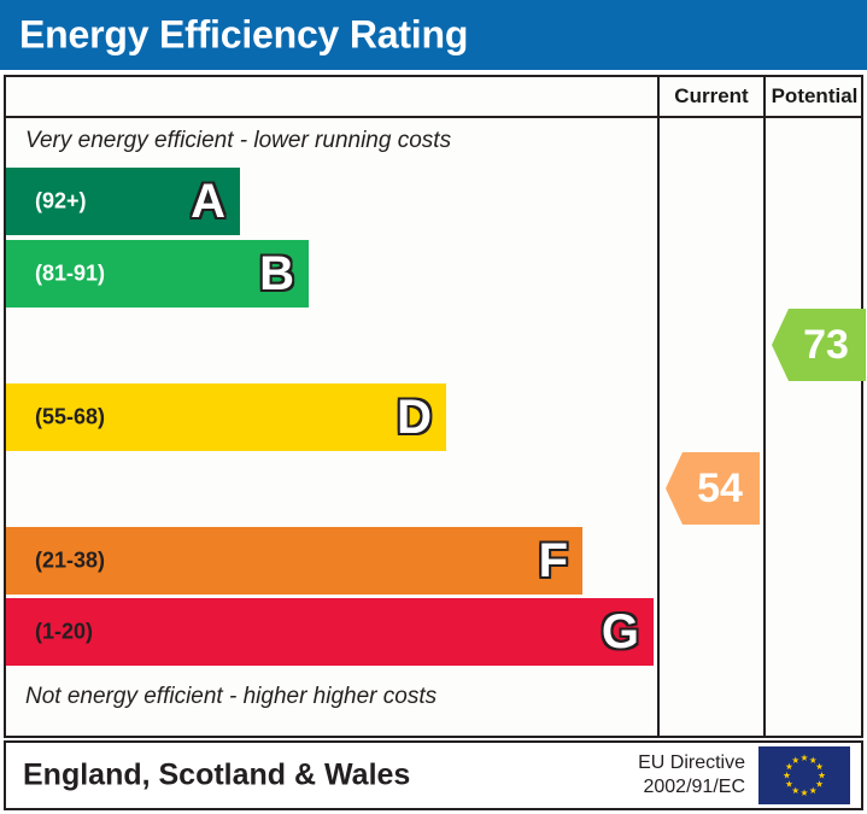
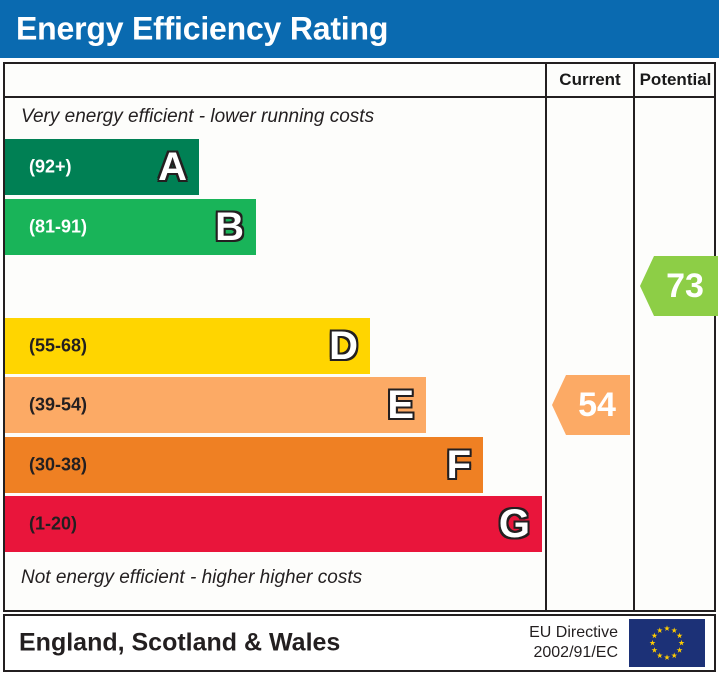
  Energy Efficiency Rating
  Current
  Potential
  Very energy efficient - lower running costs
  (92+)
  A
  (81-91)
  B
  (55-68)
  D
+ (39-54)
+ E
- (21-38)
+ (30-38)
  F
  (1-20)
  G
  Not energy efficient - higher higher costs
  54
  73
  England, Scotland & Wales
  EU Directive
  2002/91/EC
